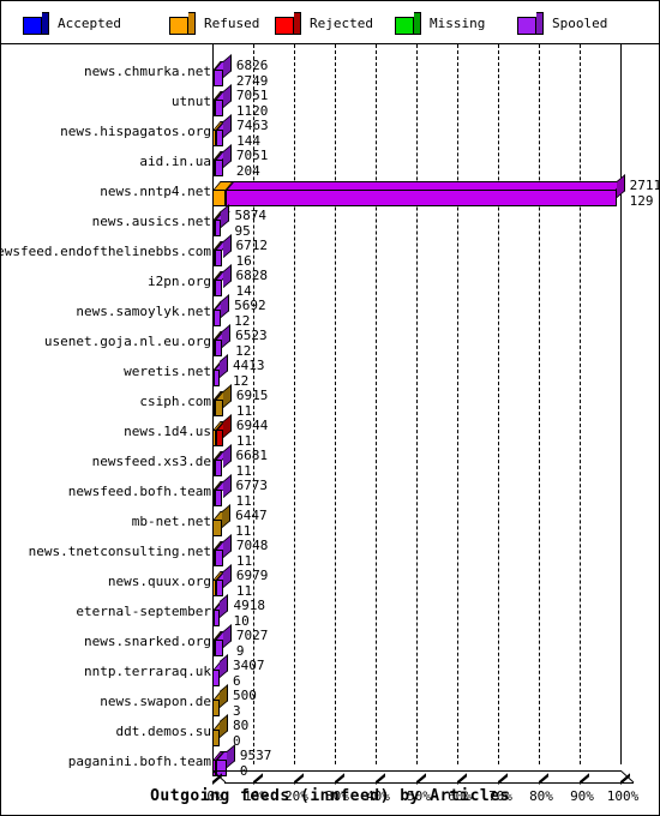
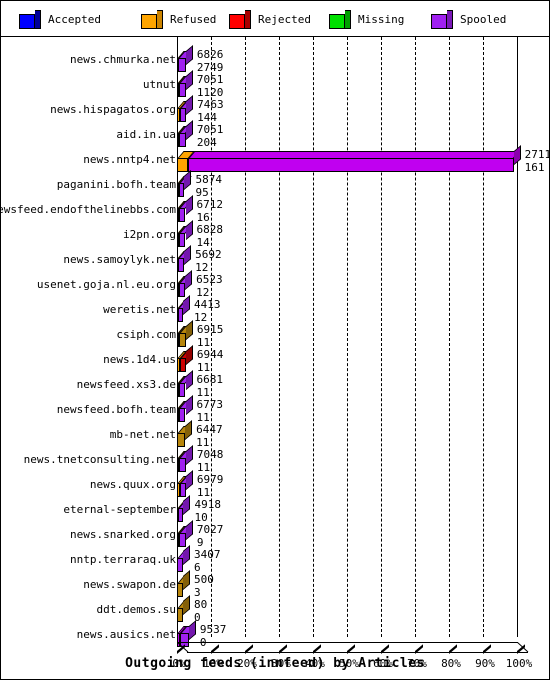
  Accepted
  Refused
  Rejected
  Missing
  Spooled
  news.chmurka.net
  6826
  2749
  utnut
  7051
  1120
  news.hispagatos.org
  7463
  144
  aid.in.ua
  7051
  204
  news.nntp4.net
- 129
+ 161
- news.ausics.net
+ paganini.bofh.team
  5874
  95
  ewsfeed.endofthelinebbs.com
  6712
  16
  i2pn.org
  6828
  14
  news.samoylyk.net
  5692
  12
  usenet.goja.nl.eu.org
  6523
  12
  weretis.net
  4413
  12
  csiph.com
  6915
  11
  news.1d4.us
  6944
  11
  newsfeed.xs3.de
  6681
  11
  newsfeed.bofh.team
  6773
  11
  mb-net.net
  6447
  11
  news.tnetconsulting.net
  7048
  11
  news.quux.org
  6979
  11
  eternal-september
  4918
  10
  news.snarked.org
  7027
  9
  nntp.terraraq.uk
  3407
  6
  news.swapon.de
  500
  3
  ddt.demos.su
  80
  0
- paganini.bofh.team
+ news.ausics.net
  9537
  0
  0%
  10%
  20%
  30%
  40%
  50%
  60%
  70%
  80%
  90%
  100%
  Outgoing feeds (innfeed) by Articles
